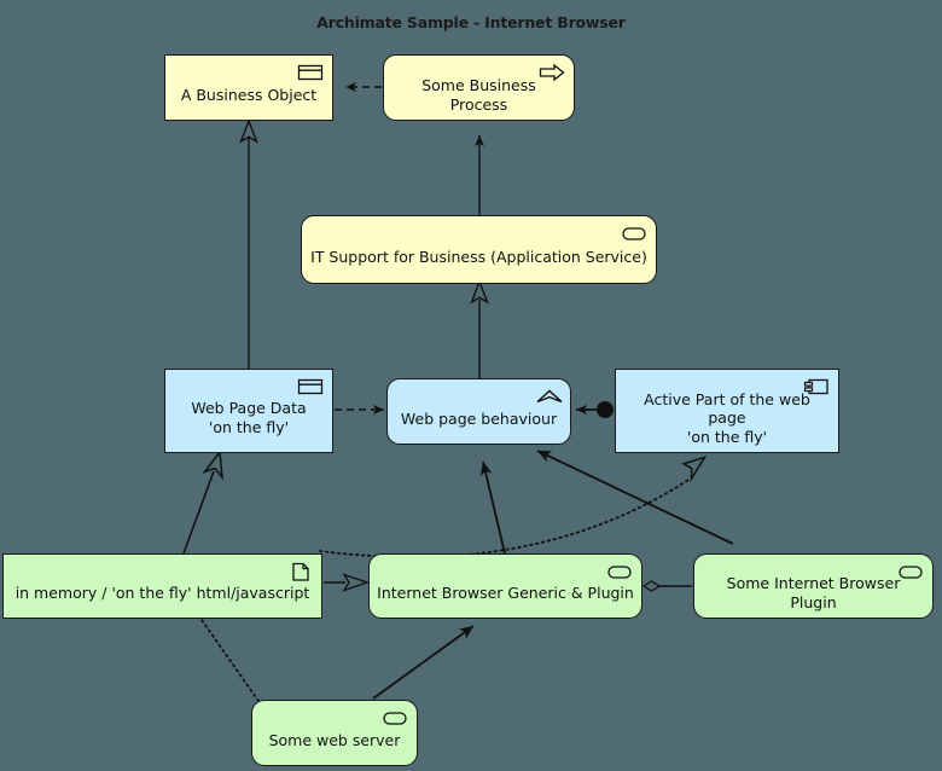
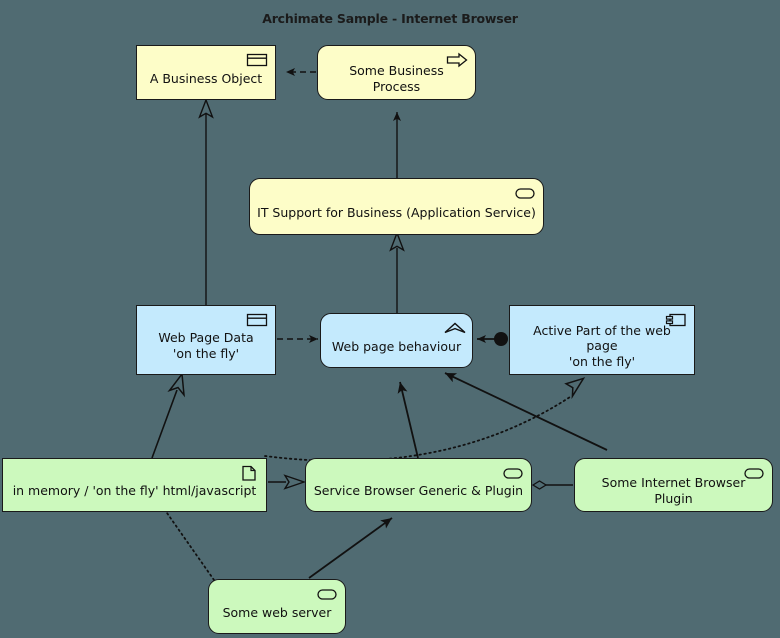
  Archimate Sample - Internet Browser
  A Business Object
  Some Business Process
  IT Support for Business (Application Service)
  Web Page Data
  'on the fly'
  Web page behaviour
  Active Part of the web page
  'on the fly'
  in memory / 'on the fly' html/javascript
- Internet Browser Generic & Plugin
+ Service Browser Generic & Plugin
  Some Internet Browser Plugin
  Some web server
